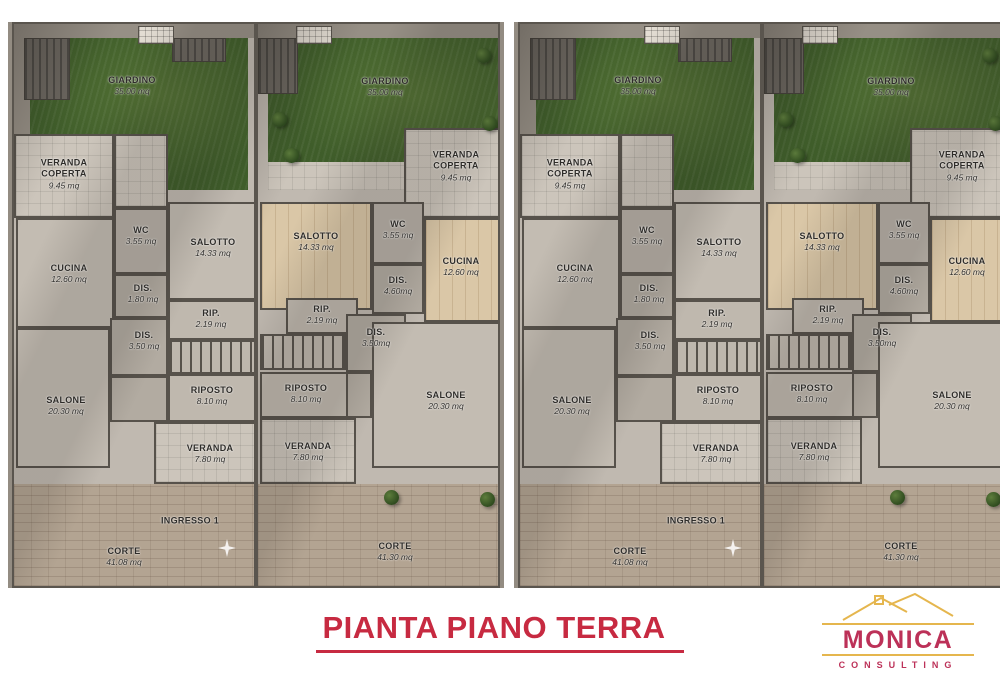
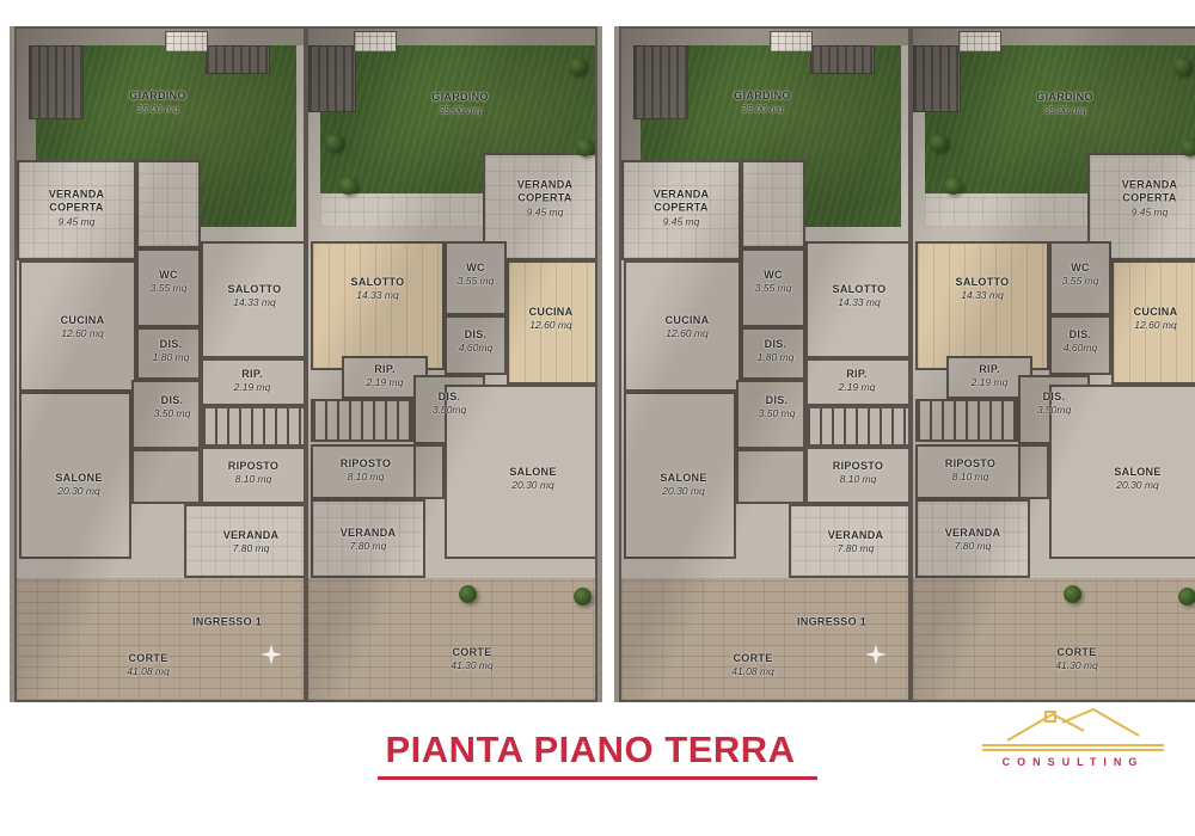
  GIARDINO
  35.00 mq
  VERANDA COPERTA
  9.45 mq
  WC
  3.55 mq
  SALOTTO
  14.33 mq
  CUCINA
  12.60 mq
  DIS.
  1.80 mq
  RIP.
  2.19 mq
  DIS.
  3.50 mq
  RIPOSTO
  8.10 mq
  SALONE
  20.30 mq
  VERANDA
  7.80 mq
  INGRESSO 1
  CORTE
  41.08 mq
  GIARDINO
  35.00 mq
  VERANDA COPERTA
  9.45 mq
  SALOTTO
  14.33 mq
  WC
  3.55 mq
  CUCINA
  12.60 mq
  DIS.
  4.60mq
  RIP.
  2.19 mq
  DIS.
  3.50mq
  RIPOSTO
  8.10 mq
  SALONE
  20.30 mq
  VERANDA
  7.80 mq
  CORTE
  41.30 mq
  GIARDINO
  35.00 mq
  VERANDA COPERTA
  9.45 mq
  WC
  3.55 mq
  SALOTTO
  14.33 mq
  CUCINA
  12.60 mq
  DIS.
  1.80 mq
  RIP.
  2.19 mq
  DIS.
  3.50 mq
  RIPOSTO
  8.10 mq
  SALONE
  20.30 mq
  VERANDA
  7.80 mq
  INGRESSO 1
  CORTE
  41.08 mq
  GIARDINO
  35.00 mq
  VERANDA COPERTA
  9.45 mq
  SALOTTO
  14.33 mq
  WC
  3.55 mq
  CUCINA
  12.60 mq
  DIS.
  4.60mq
  RIP.
  2.19 mq
  DIS.
  3.50mq
  RIPOSTO
  8.10 mq
  SALONE
  20.30 mq
  VERANDA
  7.80 mq
  CORTE
  41.30 mq
  PIANTA PIANO TERRA
- MONICA
  CONSULTING
